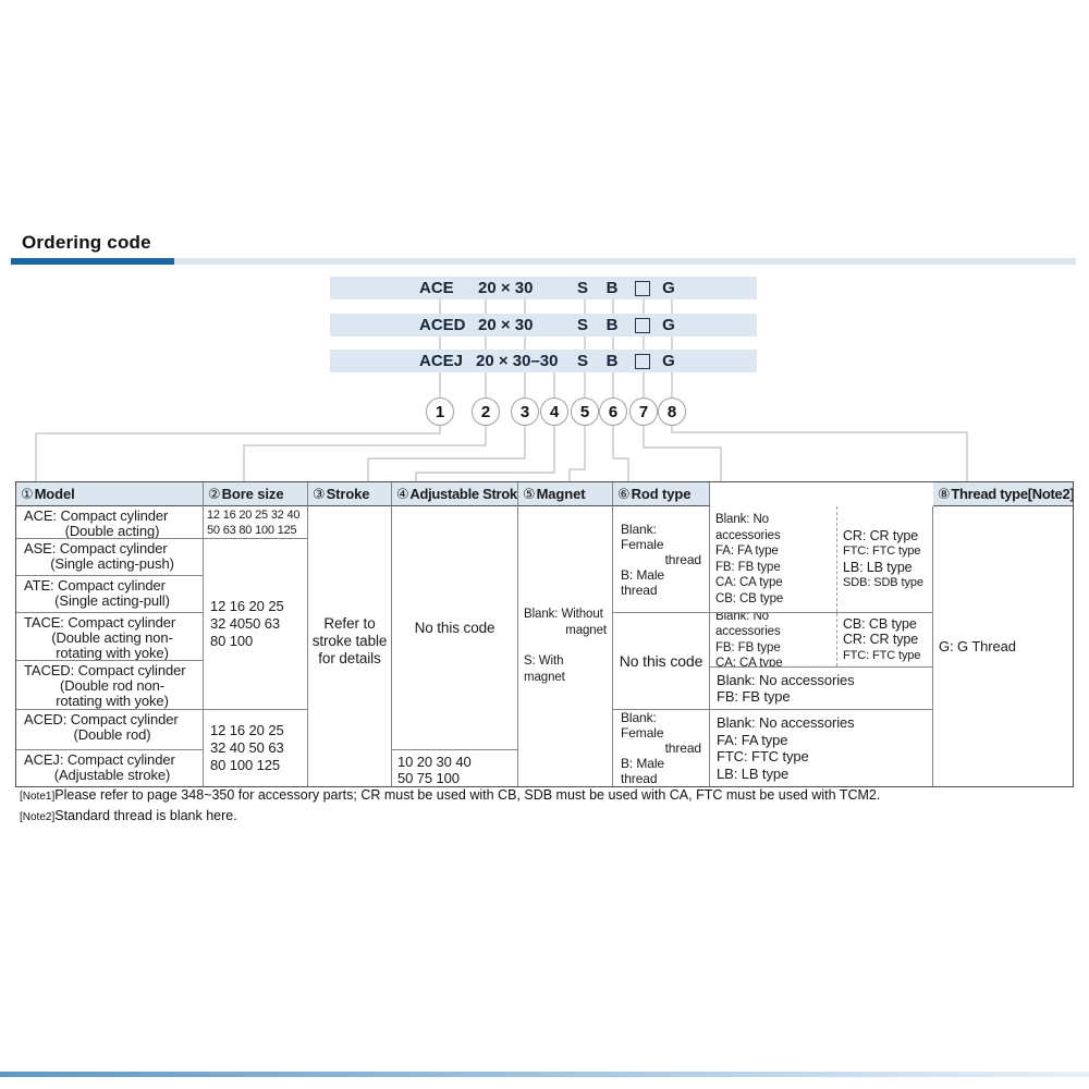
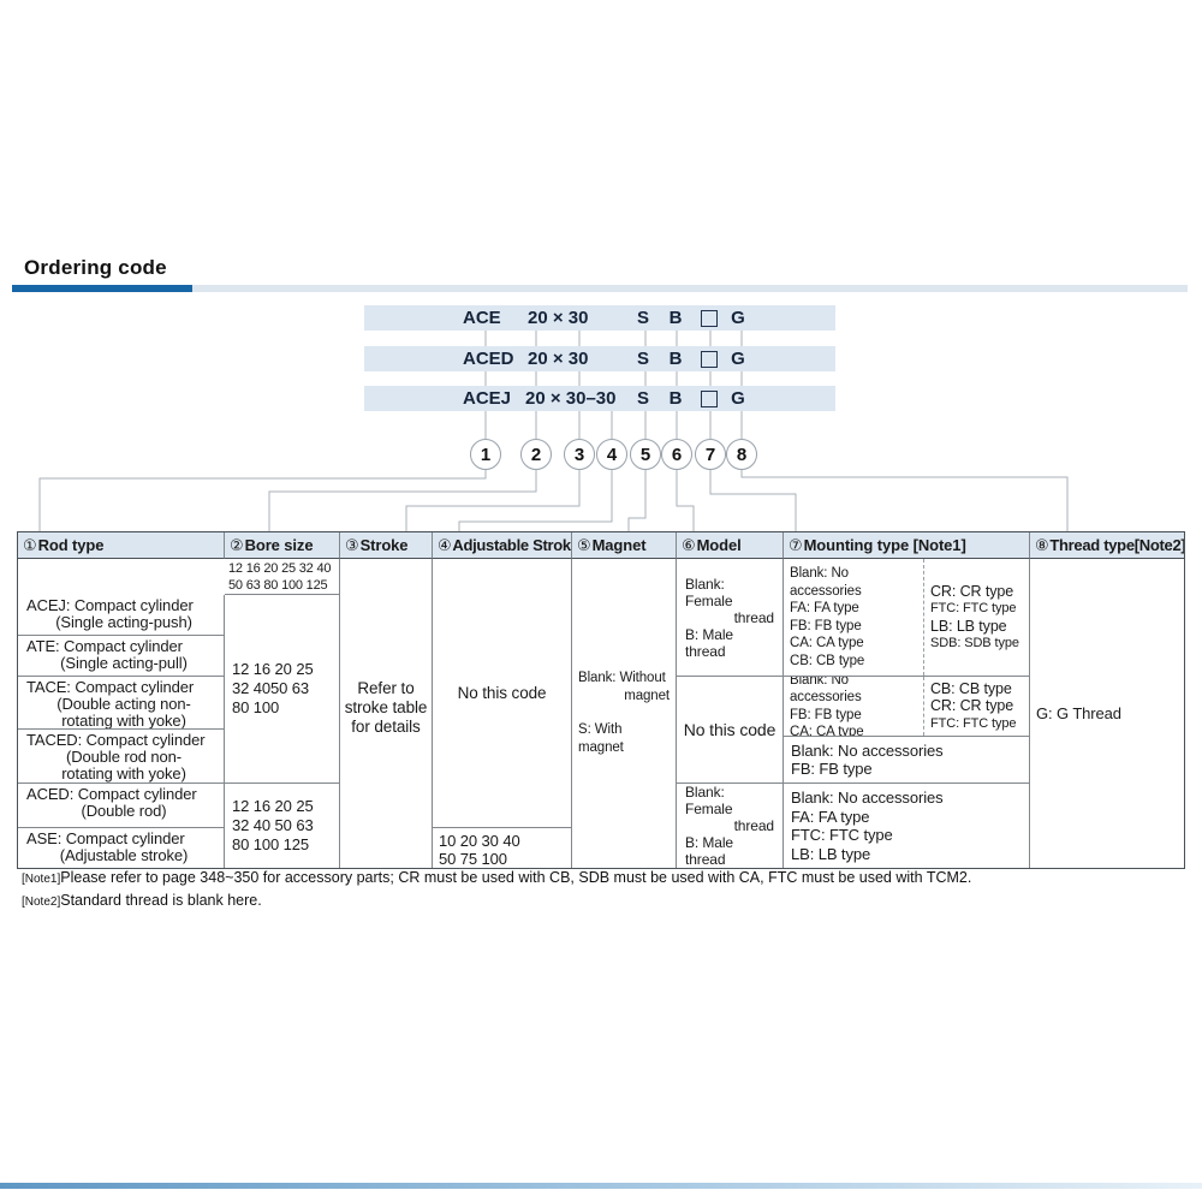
  Ordering code
  ACE
  20 × 30
  S
  B
  G
  ACED
  20 × 30
  S
  B
  G
  ACEJ
  20 × 30–30
  S
  B
  G
  1
  2
  3
  4
  5
  6
  7
  8
- ①Model
+ ①Rod type
  ②Bore size
  ③Stroke
  ④Adjustable Strok
  ⑤Magnet
- ⑥Rod type
+ ⑥Model
+ ⑦Mounting type [Note1]
  ⑧Thread type[Note2]
- ACE: Compact cylinder
- (Double acting)
- ASE: Compact cylinder
+ ACEJ: Compact cylinder
  (Single acting-push)
  ATE: Compact cylinder
  (Single acting-pull)
  TACE: Compact cylinder
  (Double acting non-
  rotating with yoke)
  TACED: Compact cylinder
  (Double rod non-
  rotating with yoke)
  ACED: Compact cylinder
  (Double rod)
- ACEJ: Compact cylinder
+ ASE: Compact cylinder
  (Adjustable stroke)
  12 16 20 25 32 40
  50 63 80 100 125
  12 16 20 25
  32 4050 63
  80 100
  12 16 20 25
  32 40 50 63
  80 100 125
  Refer to
  stroke table
  for details
  No this code
  10 20 30 40
  50 75 100
  Blank: Without
  magnet
  S: With magnet
  Blank: Female
  thread
  B: Male thread
  No this code
  Blank: Female
  thread
  B: Male thread
  Blank: No accessories
  FA: FA type
  FB: FB type
  CA: CA type
  CB: CB type
  CR: CR type
  FTC: FTC type
  LB: LB type
  SDB: SDB type
  Blank: No accessories
  FB: FB type
  CA: CA type
  CB: CB type
  CR: CR type
  FTC: FTC type
  Blank: No accessories
  FB: FB type
  Blank: No accessories
  FA: FA type
  FTC: FTC type
  LB: LB type
  G: G Thread
  [Note1]Please refer to page 348~350 for accessory parts; CR must be used with CB, SDB must be used with CA, FTC must be used with TCM2.
  [Note2]Standard thread is blank here.
